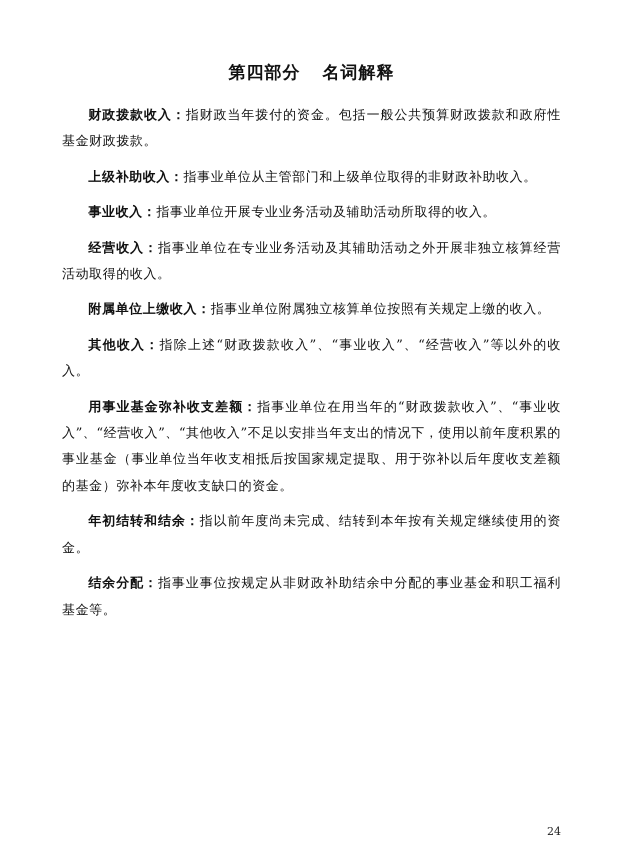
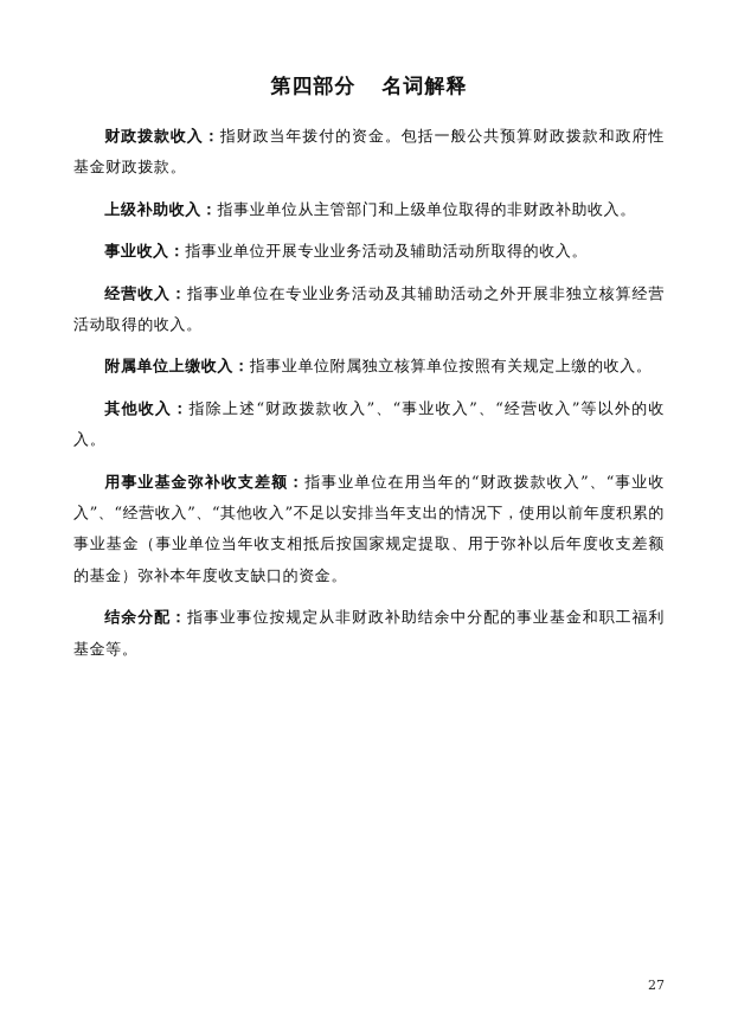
  第四部分 名词解释
  财政拨款收入：指财政当年拨付的资金。包括一般公共预算财政拨款和政府性基金财政拨款。
  上级补助收入：指事业单位从主管部门和上级单位取得的非财政补助收入。
  事业收入：指事业单位开展专业业务活动及辅助活动所取得的收入。
  经营收入：指事业单位在专业业务活动及其辅助活动之外开展非独立核算经营活动取得的收入。
  附属单位上缴收入：指事业单位附属独立核算单位按照有关规定上缴的收入。
  其他收入：指除上述“财政拨款收入”、“事业收入”、“经营收入”等以外的收入。
  用事业基金弥补收支差额：指事业单位在用当年的“财政拨款收入”、“事业收入”、“经营收入”、“其他收入”不足以安排当年支出的情况下，使用以前年度积累的事业基金（事业单位当年收支相抵后按国家规定提取、用于弥补以后年度收支差额的基金）弥补本年度收支缺口的资金。
- 年初结转和结余：指以前年度尚未完成、结转到本年按有关规定继续使用的资金。
  结余分配：指事业事位按规定从非财政补助结余中分配的事业基金和职工福利基金等。
- 24
+ 27
